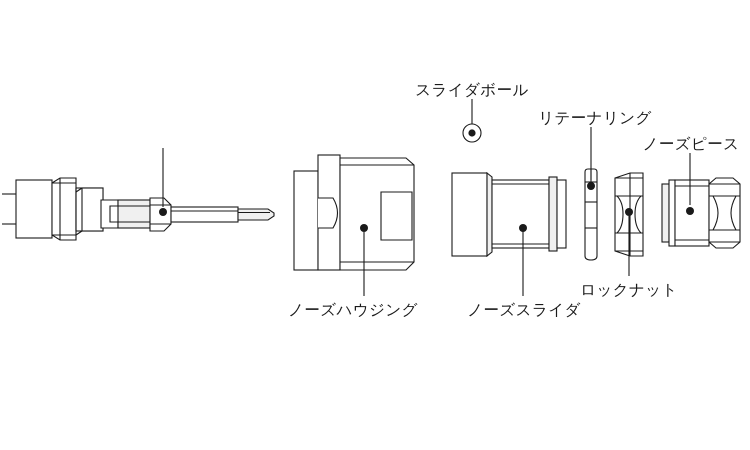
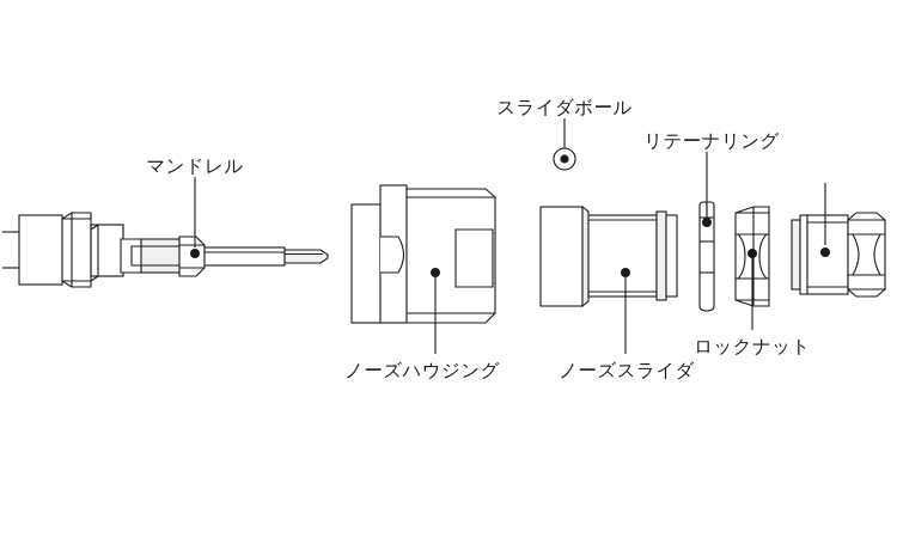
+ マンドレル
  スライダボール
  リテーナリング
- ノーズピース
  ノーズハウジング
  ノーズスライダ
  ロックナット
